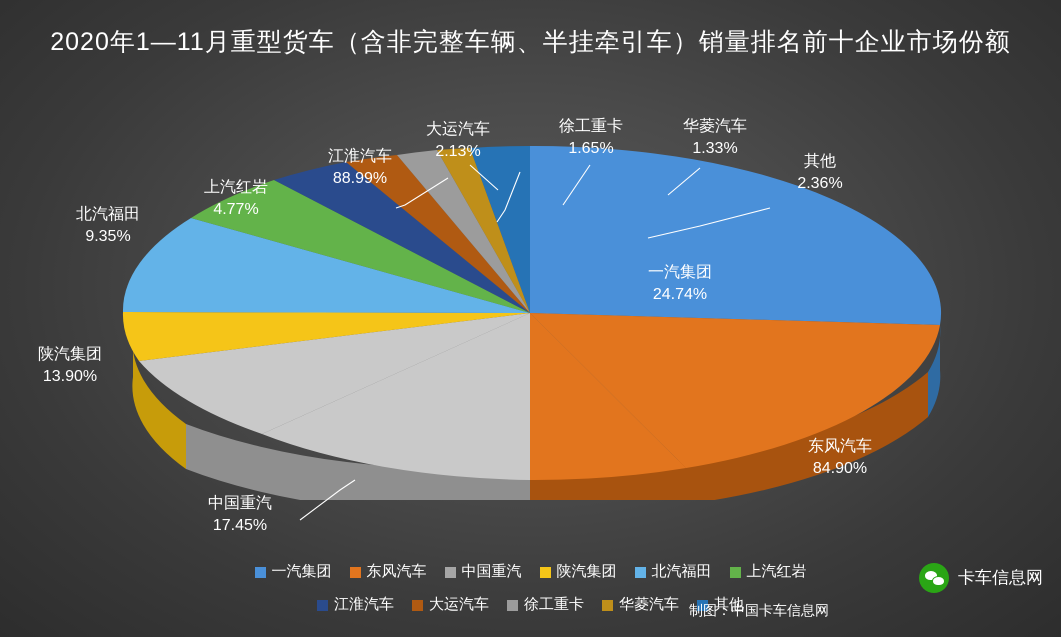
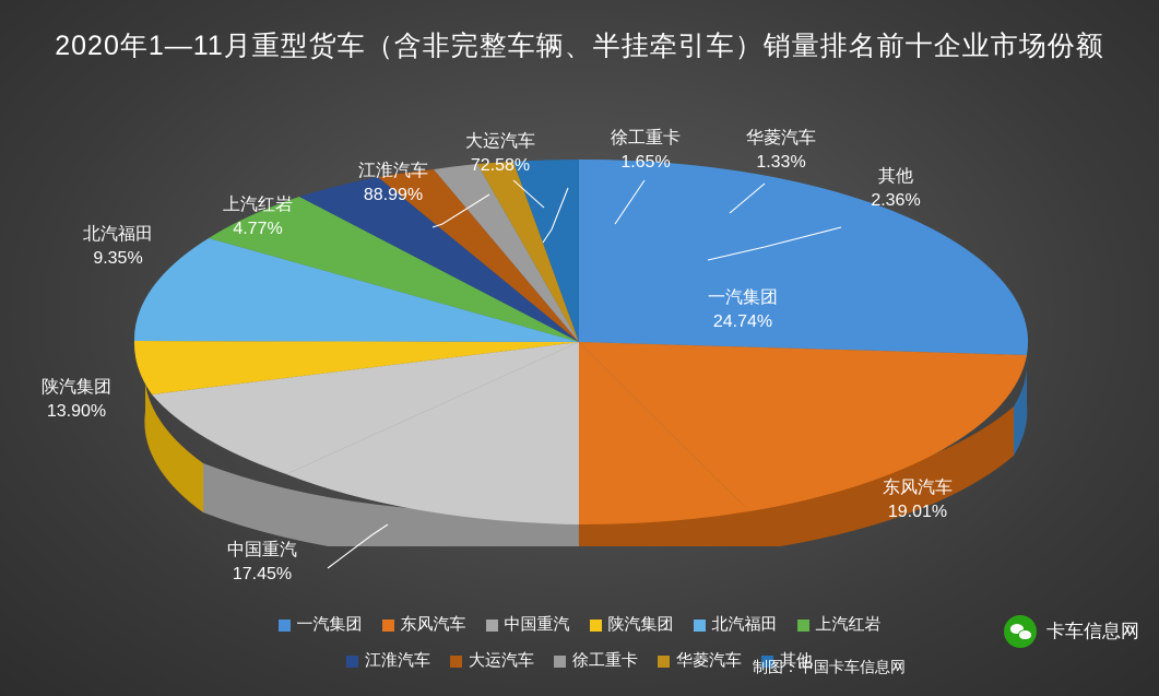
  2020年1—11月重型货车（含非完整车辆、半挂牵引车）销量排名前十企业市场份额
  一汽集团
  24.74%
  东风汽车
- 84.90%
+ 19.01%
  中国重汽
  17.45%
  陕汽集团
  13.90%
  北汽福田
  9.35%
  上汽红岩
  4.77%
  江淮汽车
  88.99%
  大运汽车
- 2.13%
+ 72.58%
  徐工重卡
  1.65%
  华菱汽车
  1.33%
  其他
  2.36%
  一汽集团
  东风汽车
  中国重汽
  陕汽集团
  北汽福田
  上汽红岩
  江淮汽车
  大运汽车
  徐工重卡
  华菱汽车
  其他
  制图：中国卡车信息网
  卡车信息网
